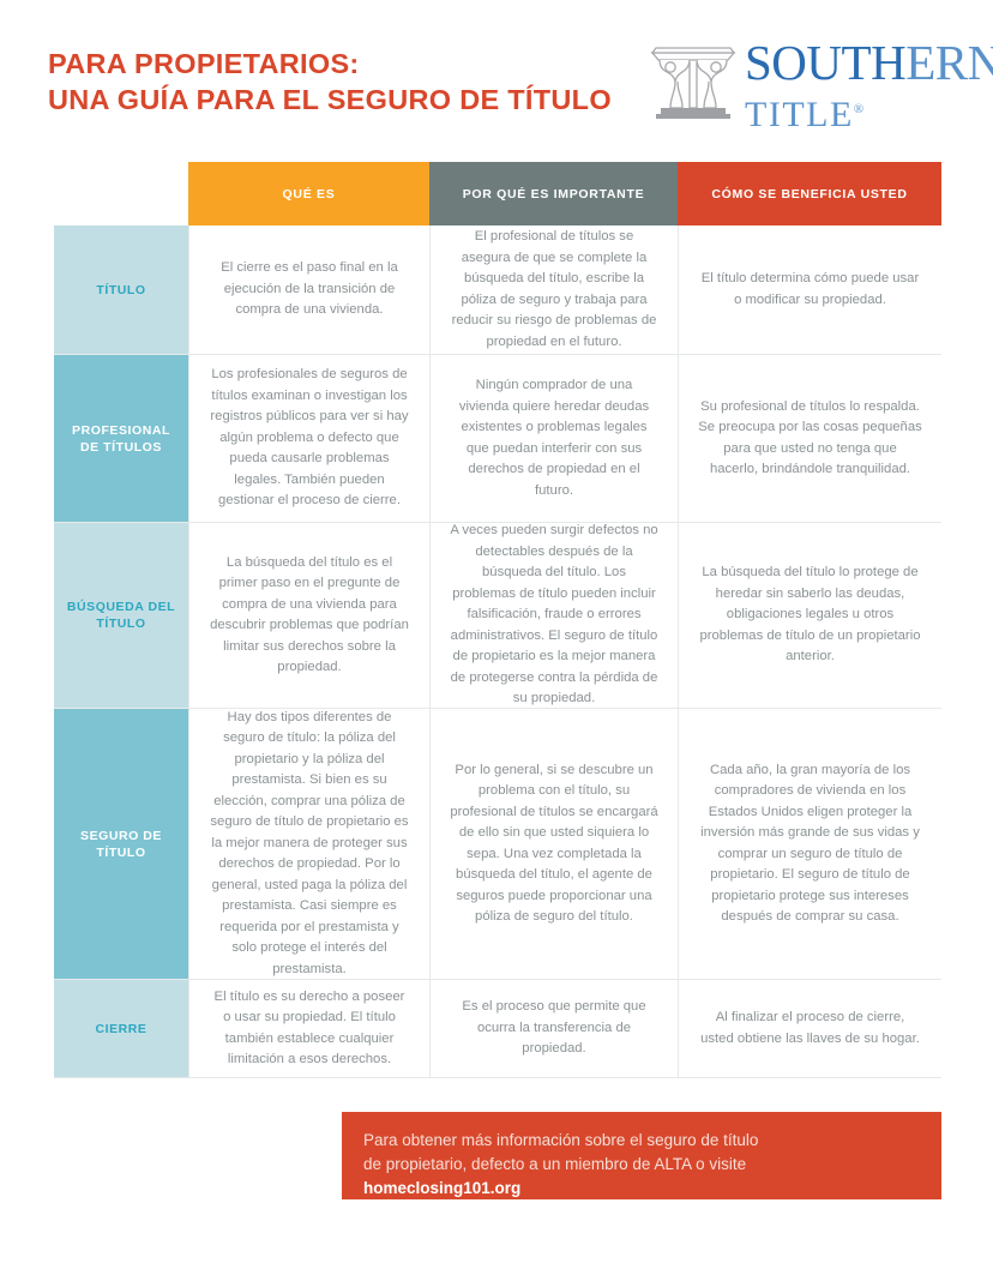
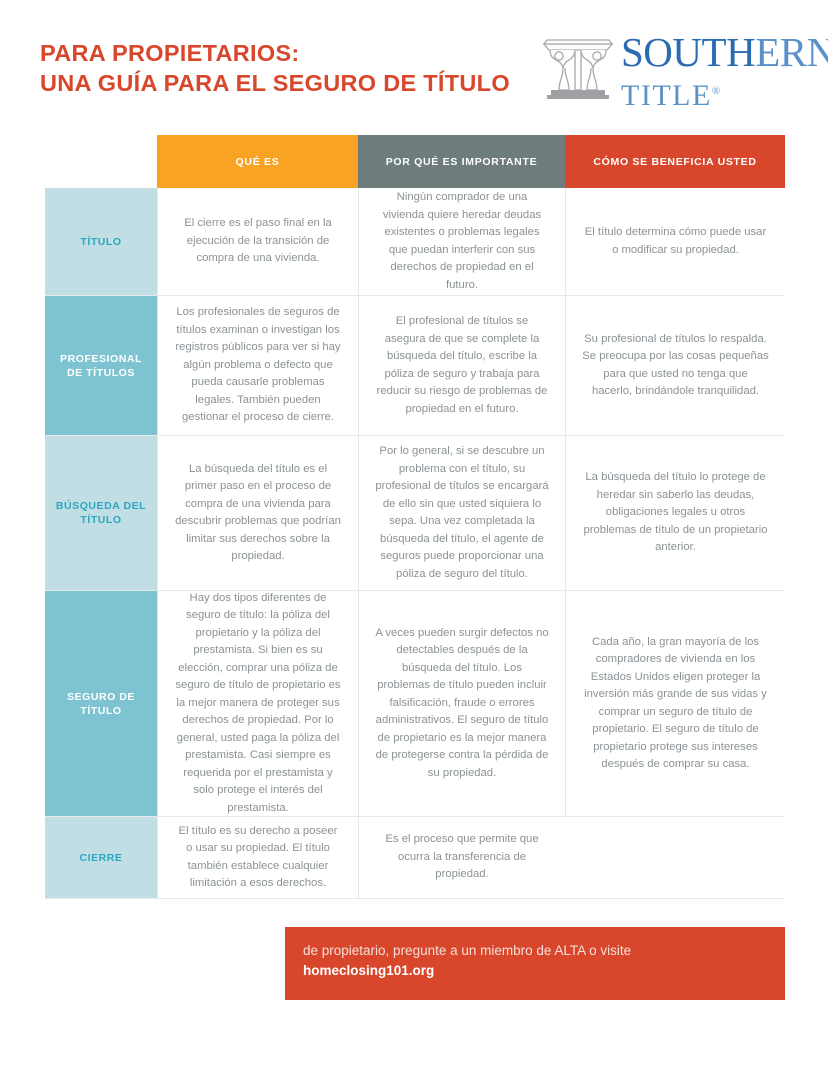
  PARA PROPIETARIOS:
  UNA GUÍA PARA EL SEGURO DE TÍTULO
  SOUTHERN
  TITLE®
  QUÉ ES
  POR QUÉ ES IMPORTANTE
  CÓMO SE BENEFICIA USTED
  TÍTULO
  El cierre es el paso final en la ejecución de la transición de compra de una vivienda.
- El profesional de títulos se asegura de que se complete la búsqueda del título, escribe la póliza de seguro y trabaja para reducir su riesgo de problemas de propiedad en el futuro.
+ Ningún comprador de una vivienda quiere heredar deudas existentes o problemas legales que puedan interferir con sus derechos de propiedad en el futuro.
  El título determina cómo puede usar o modificar su propiedad.
  PROFESIONAL DE TÍTULOS
  Los profesionales de seguros de títulos examinan o investigan los registros públicos para ver si hay algún problema o defecto que pueda causarle problemas legales. También pueden gestionar el proceso de cierre.
- Ningún comprador de una vivienda quiere heredar deudas existentes o problemas legales que puedan interferir con sus derechos de propiedad en el futuro.
+ El profesional de títulos se asegura de que se complete la búsqueda del título, escribe la póliza de seguro y trabaja para reducir su riesgo de problemas de propiedad en el futuro.
  Su profesional de títulos lo respalda. Se preocupa por las cosas pequeñas para que usted no tenga que hacerlo, brindándole tranquilidad.
  BÚSQUEDA DEL TÍTULO
- La búsqueda del título es el primer paso en el pregunte de compra de una vivienda para descubrir problemas que podrían limitar sus derechos sobre la propiedad.
+ La búsqueda del título es el primer paso en el proceso de compra de una vivienda para descubrir problemas que podrían limitar sus derechos sobre la propiedad.
- A veces pueden surgir defectos no detectables después de la búsqueda del título. Los problemas de título pueden incluir falsificación, fraude o errores administrativos. El seguro de título de propietario es la mejor manera de protegerse contra la pérdida de su propiedad.
+ Por lo general, si se descubre un problema con el título, su profesional de títulos se encargará de ello sin que usted siquiera lo sepa. Una vez completada la búsqueda del título, el agente de seguros puede proporcionar una póliza de seguro del título.
  La búsqueda del título lo protege de heredar sin saberlo las deudas, obligaciones legales u otros problemas de título de un propietario anterior.
  SEGURO DE TÍTULO
  Hay dos tipos diferentes de seguro de título: la póliza del propietario y la póliza del prestamista. Si bien es su elección, comprar una póliza de seguro de título de propietario es la mejor manera de proteger sus derechos de propiedad. Por lo general, usted paga la póliza del prestamista. Casi siempre es requerida por el prestamista y solo protege el interés del prestamista.
- Por lo general, si se descubre un problema con el título, su profesional de títulos se encargará de ello sin que usted siquiera lo sepa. Una vez completada la búsqueda del título, el agente de seguros puede proporcionar una póliza de seguro del título.
+ A veces pueden surgir defectos no detectables después de la búsqueda del título. Los problemas de título pueden incluir falsificación, fraude o errores administrativos. El seguro de título de propietario es la mejor manera de protegerse contra la pérdida de su propiedad.
  Cada año, la gran mayoría de los compradores de vivienda en los Estados Unidos eligen proteger la inversión más grande de sus vidas y comprar un seguro de título de propietario. El seguro de título de propietario protege sus intereses después de comprar su casa.
  CIERRE
  El título es su derecho a poseer o usar su propiedad. El título también establece cualquier limitación a esos derechos.
  Es el proceso que permite que ocurra la transferencia de propiedad.
- Al finalizar el proceso de cierre, usted obtiene las llaves de su hogar.
- Para obtener más información sobre el seguro de título
- de propietario, defecto a un miembro de ALTA o visite
+ de propietario, pregunte a un miembro de ALTA o visite
  homeclosing101.org
